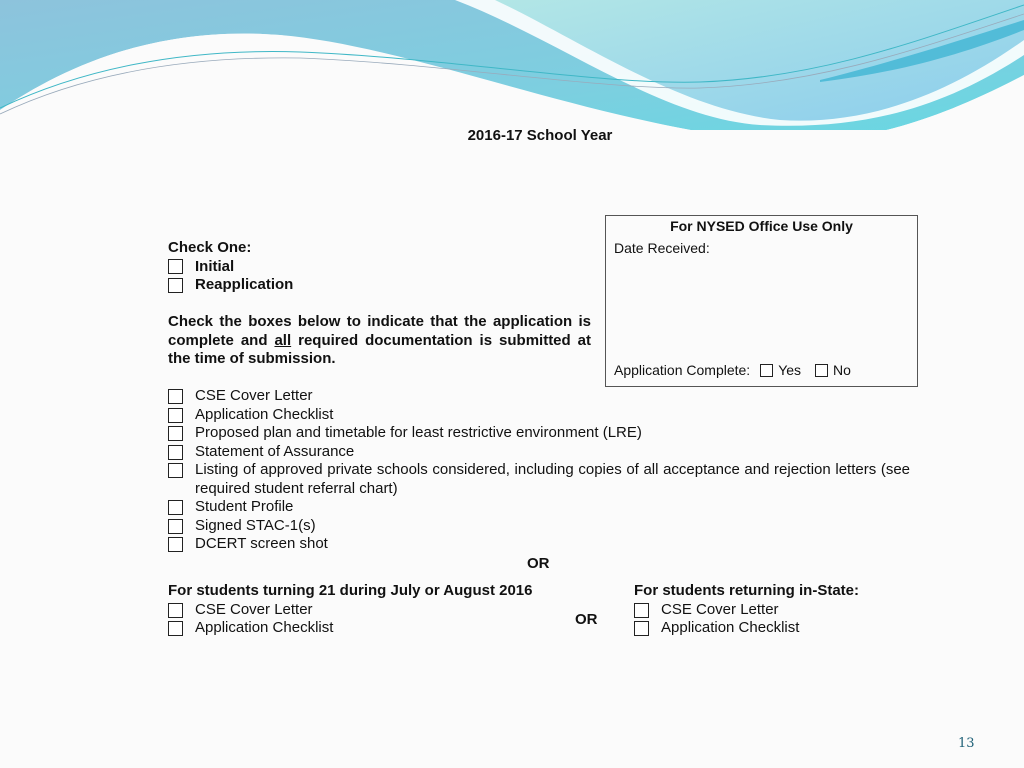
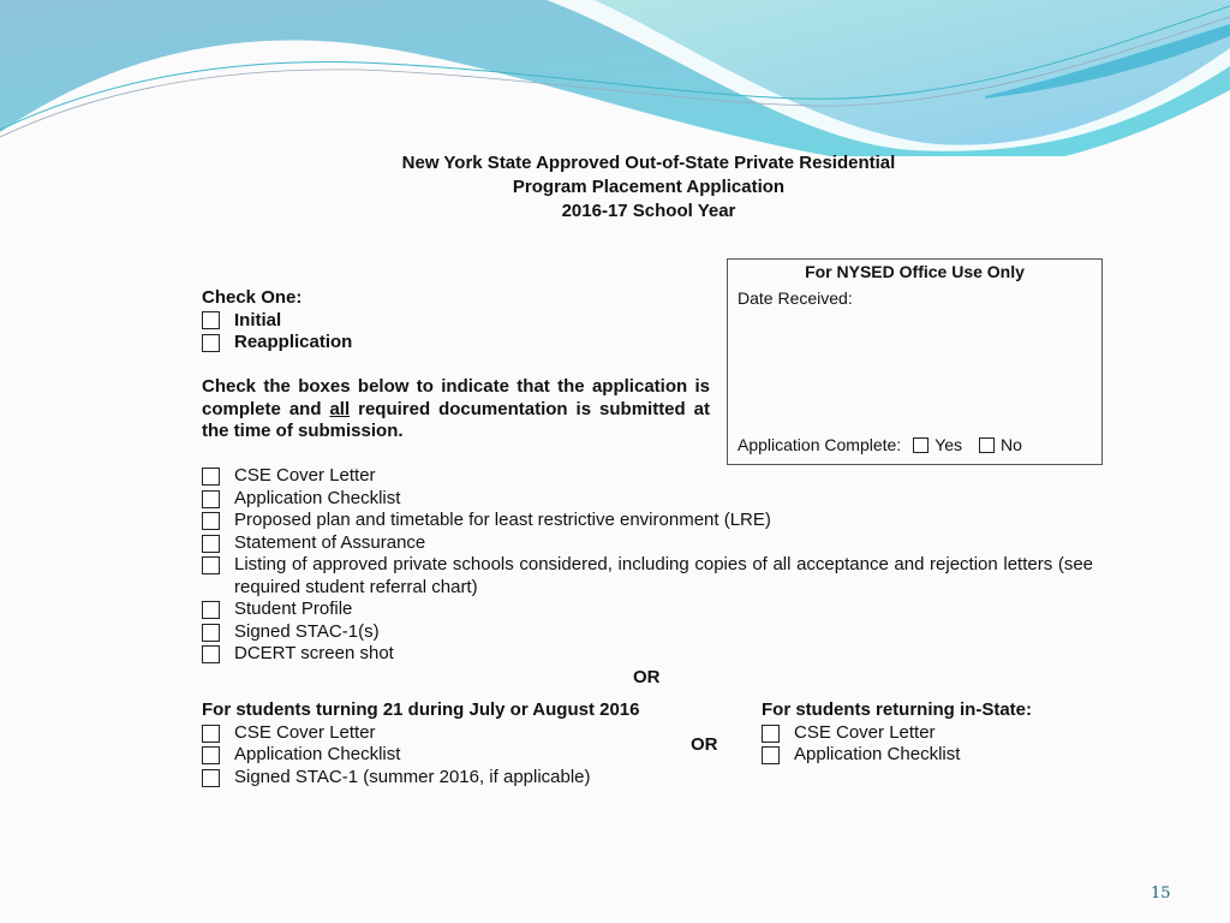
+ New York State Approved Out-of-State Private Residential
+ Program Placement Application
  2016-17 School Year
  For NYSED Office Use Only
  Date Received:
  Application Complete:
  Yes
  No
  Check One:
  Initial
  Reapplication
  Check the boxes below to indicate that the application is complete and all required documentation is submitted at the time of submission.
  CSE Cover Letter
  Application Checklist
  Proposed plan and timetable for least restrictive environment (LRE)
  Statement of Assurance
  Listing of approved private schools considered, including copies of all acceptance and rejection letters (see required student referral chart)
  Student Profile
  Signed STAC-1(s)
  DCERT screen shot
  OR
  For students turning 21 during July or August 2016
  CSE Cover Letter
  Application Checklist
+ Signed STAC-1 (summer 2016, if applicable)
  OR
  For students returning in-State:
  CSE Cover Letter
  Application Checklist
- 13
+ 15
